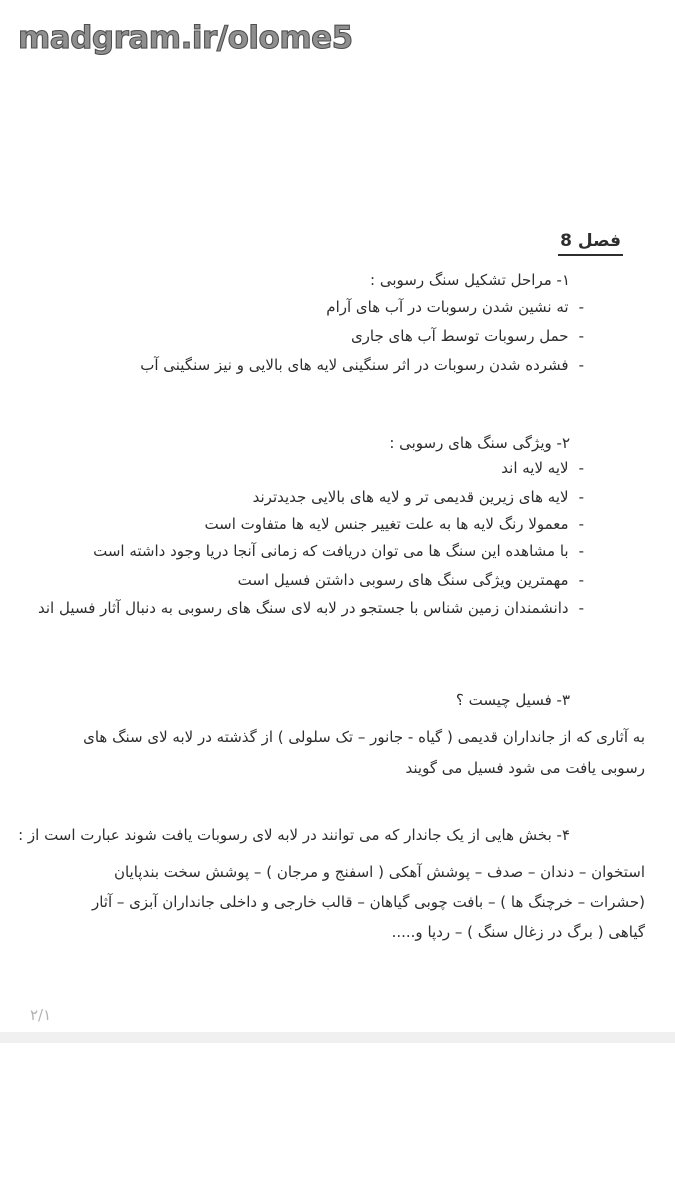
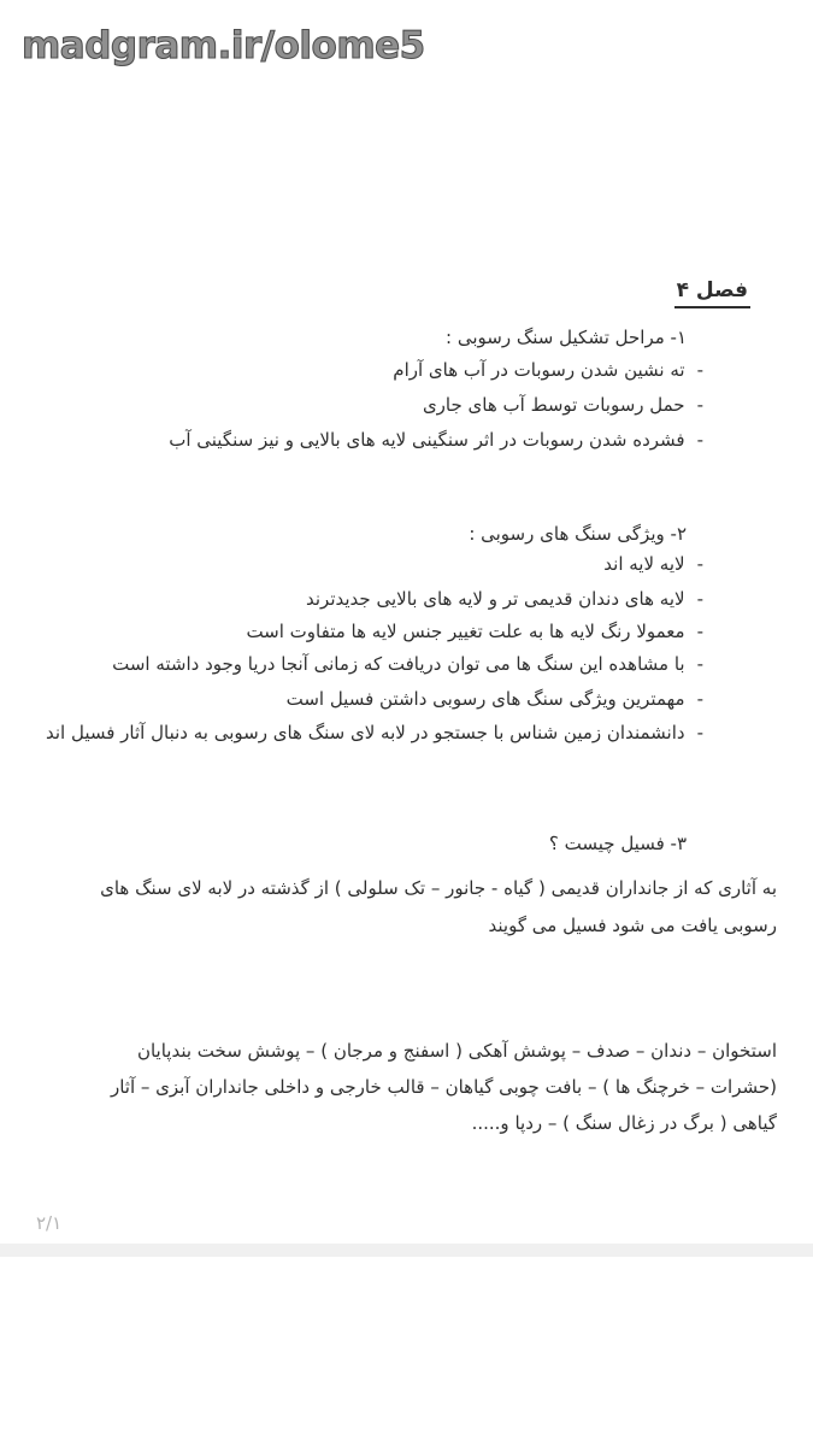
  madgram.ir/olome5
- فصل 8
+ فصل ۴
  ۱- مراحل تشکیل سنگ رسوبی :
  -
  ته نشین شدن رسوبات در آب های آرام
  -
  حمل رسوبات توسط آب های جاری
  -
  فشرده شدن رسوبات در اثر سنگینی لایه های بالایی و نیز سنگینی آب
  ۲- ویژگی سنگ های رسوبی :
  -
  لایه لایه اند
  -
- لایه های زیرین قدیمی تر و لایه های بالایی جدیدترند
+ لایه های دندان قدیمی تر و لایه های بالایی جدیدترند
  -
  معمولا رنگ لایه ها به علت تغییر جنس لایه ها متفاوت است
  -
  با مشاهده این سنگ ها می توان دریافت که زمانی آنجا دریا وجود داشته است
  -
  مهمترین ویژگی سنگ های رسوبی داشتن فسیل است
  -
  دانشمندان زمین شناس با جستجو در لابه لای سنگ های رسوبی به دنبال آثار فسیل اند
  ۳- فسیل چیست ؟
  به آثاری که از جانداران قدیمی ( گیاه - جانور – تک سلولی ) از گذشته در لابه لای سنگ های رسوبی یافت می شود فسیل می گویند
- ۴- بخش هایی از یک جاندار که می توانند در لابه لای رسوبات یافت شوند عبارت است از :
  استخوان – دندان – صدف – پوشش آهکی ( اسفنج و مرجان ) – پوشش سخت بندپایان (حشرات – خرچنگ ها ) – بافت چوبی گیاهان – قالب خارجی و داخلی جانداران آبزی – آثار گیاهی ( برگ در زغال سنگ ) – ردپا و.....
  ۲/۱
